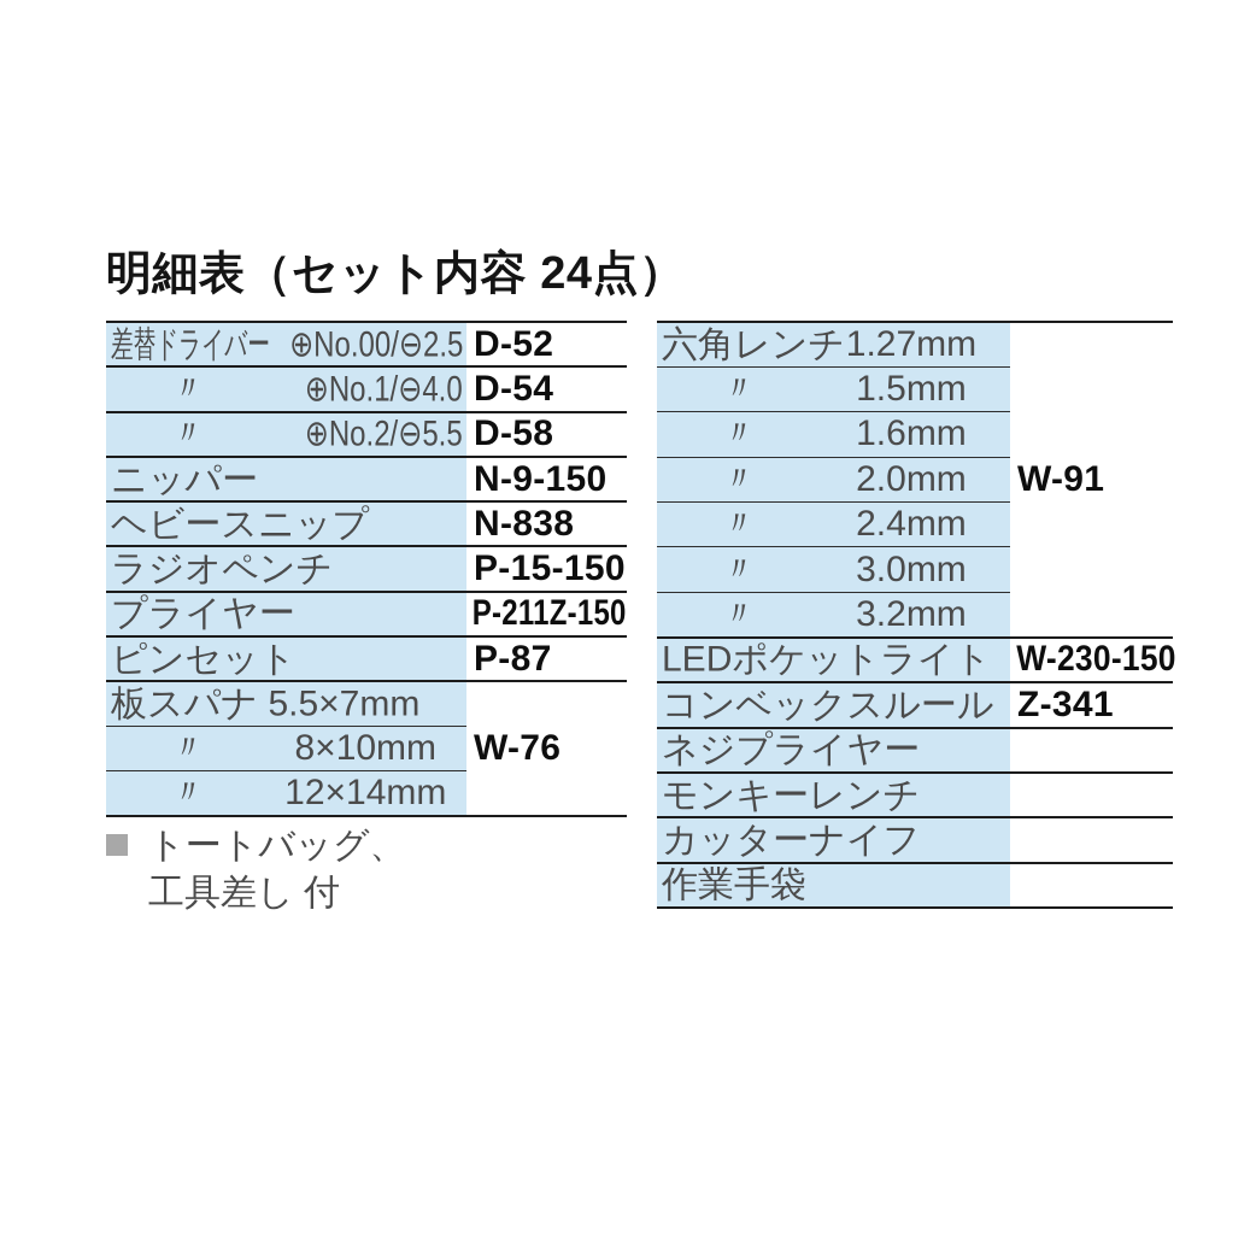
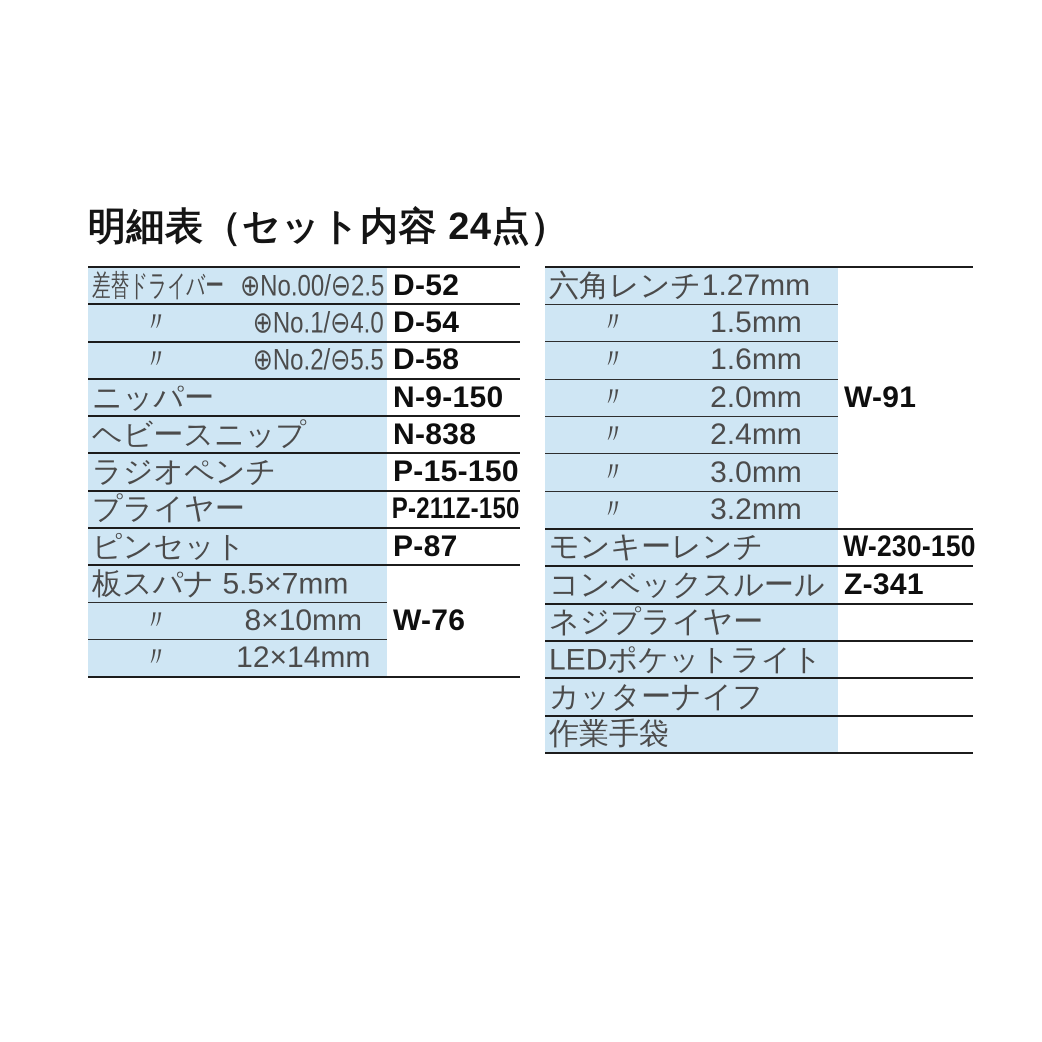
  明細表（セット内容 24点）
  差替ドライバー ⊕No.00/⊖2.5	D-52
  〃 ⊕No.1/⊖4.0	D-54
  〃 ⊕No.2/⊖5.5	D-58
  ニッパー	N-9-150
  ヘビースニップ	N-838
  ラジオペンチ	P-15-150
  プライヤー	P-211Z-150
  ピンセット	P-87
  板スパナ 5.5×7mm	W-76
  〃 8×10mm
  〃 12×14mm
  六角レンチ 1.27mm	W-91
  〃 1.5mm
  〃 1.6mm
  〃 2.0mm
  〃 2.4mm
  〃 3.0mm
  〃 3.2mm
- LEDポケットライト	W-230-150
+ モンキーレンチ	W-230-150
  コンベックスルール	Z-341
  ネジプライヤー
- モンキーレンチ
+ LEDポケットライト
  カッターナイフ
  作業手袋
- トートバッグ、
- 工具差し 付
